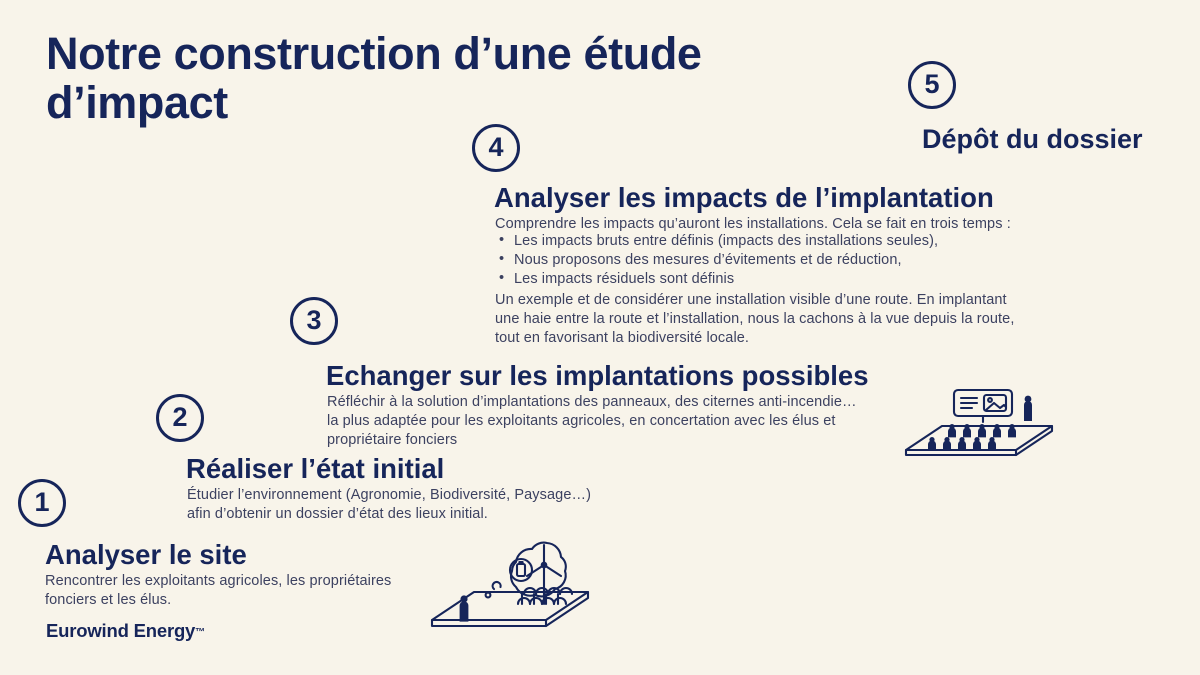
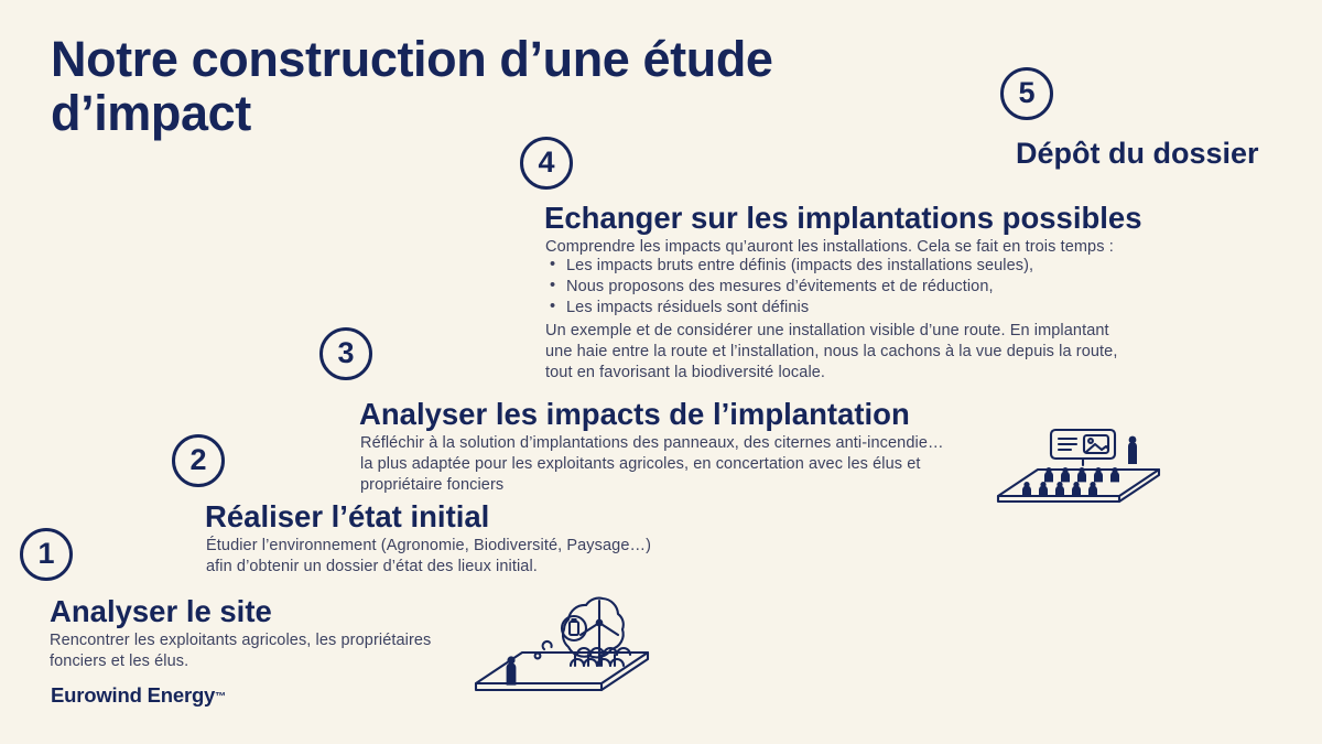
  Notre construction d’une étude
  d’impact
  5
  Dépôt du dossier
  4
- Analyser les impacts de l’implantation
+ Echanger sur les implantations possibles
  Comprendre les impacts qu’auront les installations. Cela se fait en trois temps :
  Les impacts bruts entre définis (impacts des installations seules),
  Nous proposons des mesures d’évitements et de réduction,
  Les impacts résiduels sont définis
  Un exemple et de considérer une installation visible d’une route. En implantant
  une haie entre la route et l’installation, nous la cachons à la vue depuis la route,
  tout en favorisant la biodiversité locale.
  3
- Echanger sur les implantations possibles
+ Analyser les impacts de l’implantation
  Réfléchir à la solution d’implantations des panneaux, des citernes anti-incendie…
  la plus adaptée pour les exploitants agricoles, en concertation avec les élus et
  propriétaire fonciers
  2
  Réaliser l’état initial
  Étudier l’environnement (Agronomie, Biodiversité, Paysage…)
  afin d’obtenir un dossier d’état des lieux initial.
  1
  Analyser le site
  Rencontrer les exploitants agricoles, les propriétaires
  fonciers et les élus.
  Eurowind Energy™
